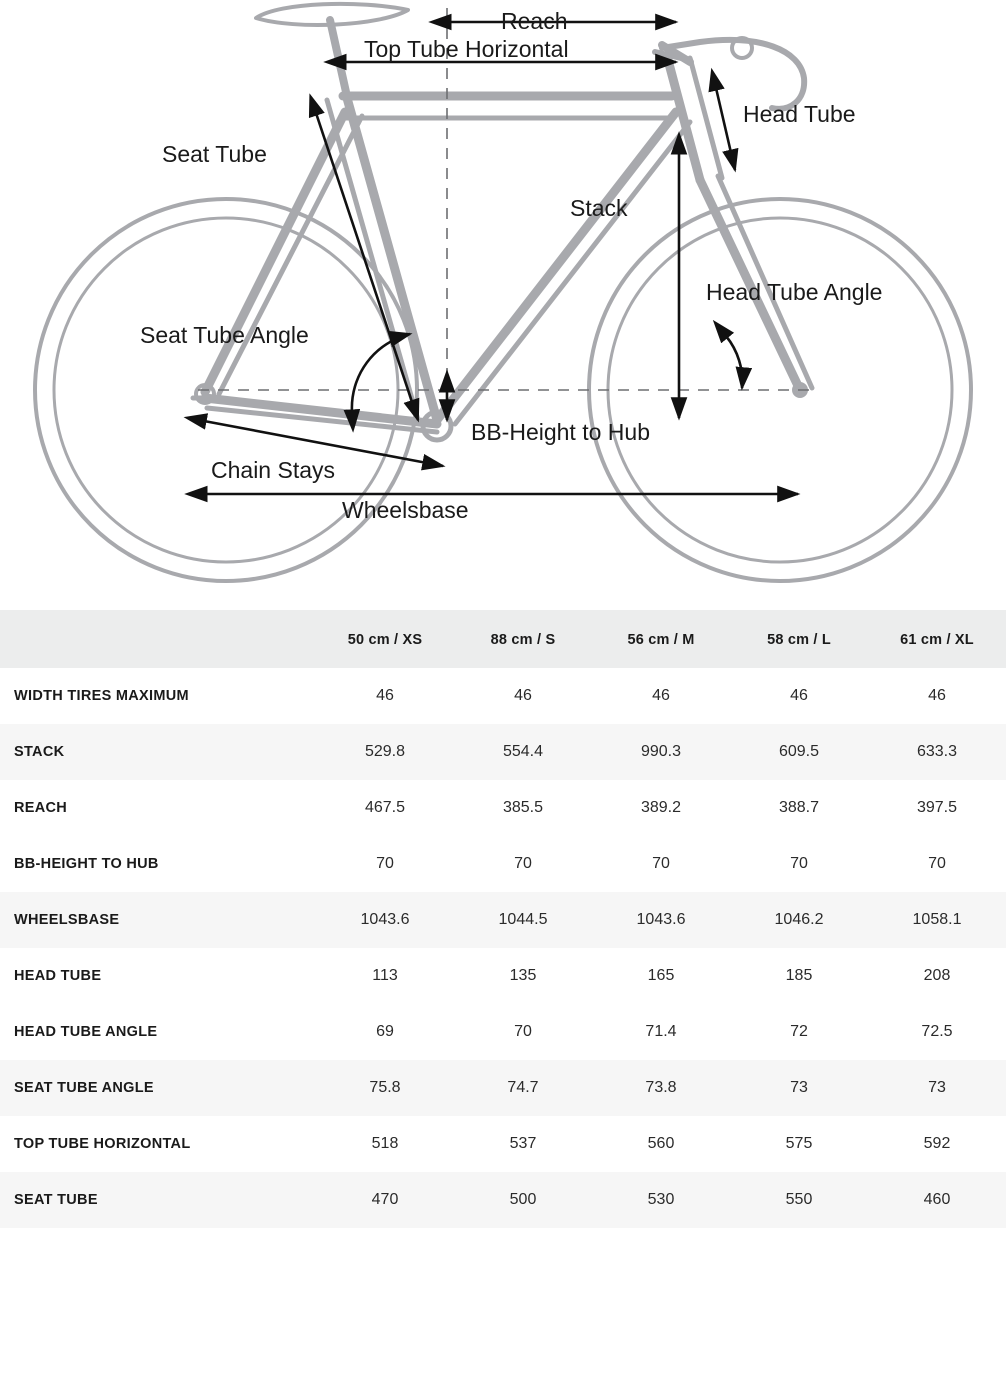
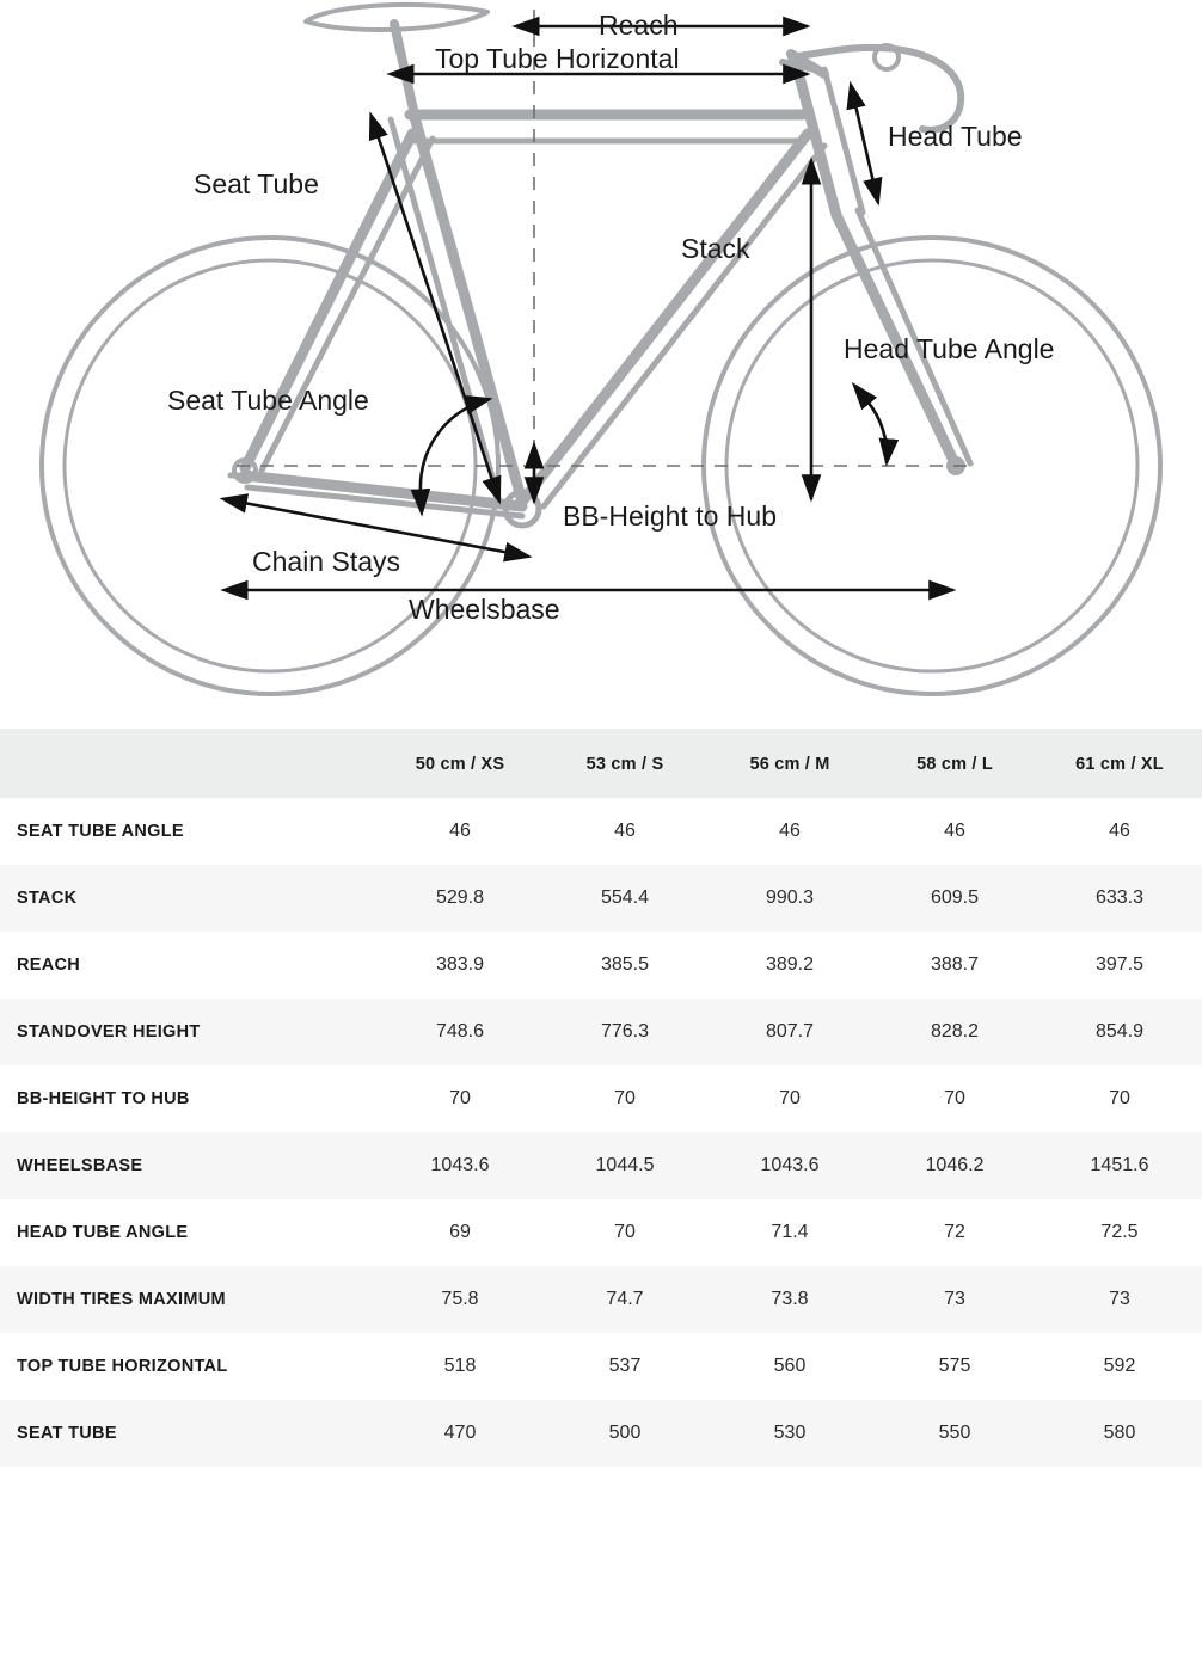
  Reach
  Top Tube Horizontal
  Head Tube
  Seat Tube
  Stack
  Head Tube Angle
  Seat Tube Angle
  BB-Height to Hub
  Chain Stays
  Wheelsbase
- 	50 cm / XS	88 cm / S	56 cm / M	58 cm / L	61 cm / XL
+ 	50 cm / XS	53 cm / S	56 cm / M	58 cm / L	61 cm / XL
- WIDTH TIRES MAXIMUM	46	46	46	46	46
+ SEAT TUBE ANGLE	46	46	46	46	46
  STACK	529.8	554.4	990.3	609.5	633.3
- REACH	467.5	385.5	389.2	388.7	397.5
+ REACH	383.9	385.5	389.2	388.7	397.5
+ STANDOVER HEIGHT	748.6	776.3	807.7	828.2	854.9
  BB-HEIGHT TO HUB	70	70	70	70	70
- WHEELSBASE	1043.6	1044.5	1043.6	1046.2	1058.1
+ WHEELSBASE	1043.6	1044.5	1043.6	1046.2	1451.6
- HEAD TUBE	113	135	165	185	208
  HEAD TUBE ANGLE	69	70	71.4	72	72.5
- SEAT TUBE ANGLE	75.8	74.7	73.8	73	73
+ WIDTH TIRES MAXIMUM	75.8	74.7	73.8	73	73
  TOP TUBE HORIZONTAL	518	537	560	575	592
- SEAT TUBE	470	500	530	550	460
+ SEAT TUBE	470	500	530	550	580
